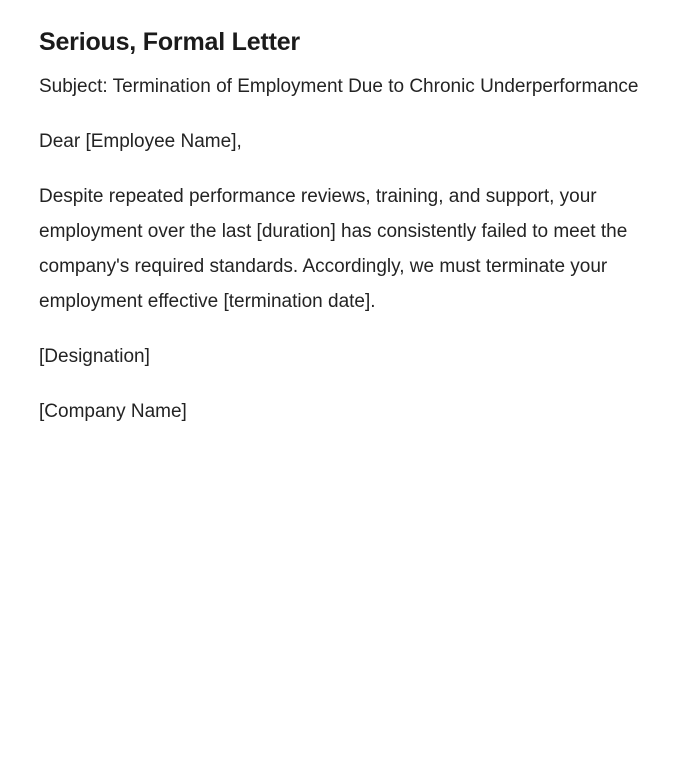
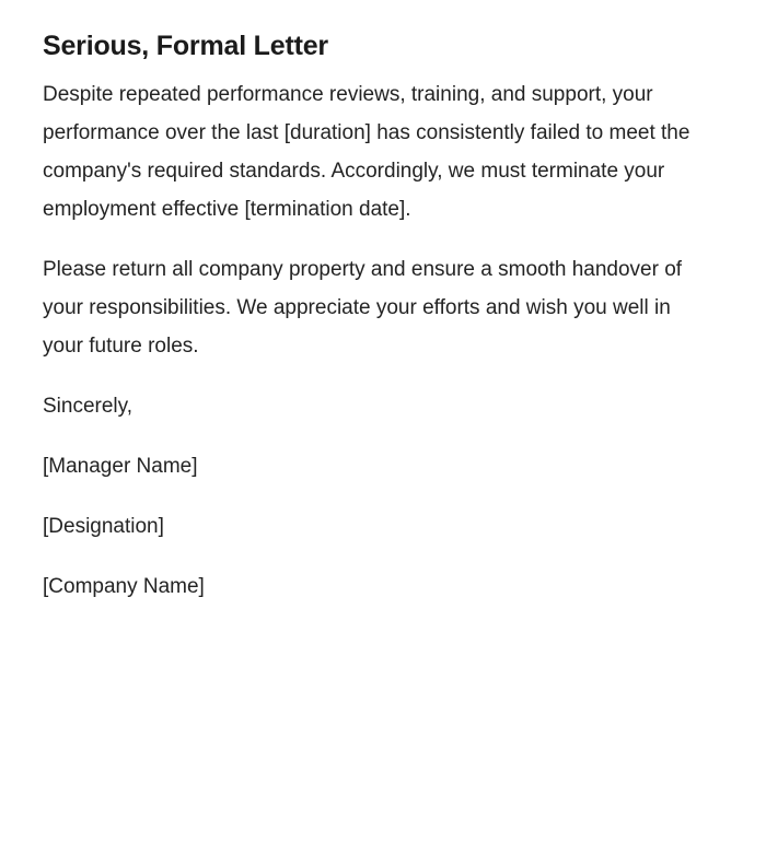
  Serious, Formal Letter
- Subject: Termination of Employment Due to Chronic Underperformance
- Dear [Employee Name],
- Despite repeated performance reviews, training, and support, your employment over the last [duration] has consistently failed to meet the company's required standards. Accordingly, we must terminate your employment effective [termination date].
+ Despite repeated performance reviews, training, and support, your performance over the last [duration] has consistently failed to meet the company's required standards. Accordingly, we must terminate your employment effective [termination date].
+ Please return all company property and ensure a smooth handover of your responsibilities. We appreciate your efforts and wish you well in your future roles.
+ Sincerely,
+ [Manager Name]
  [Designation]
  [Company Name]
